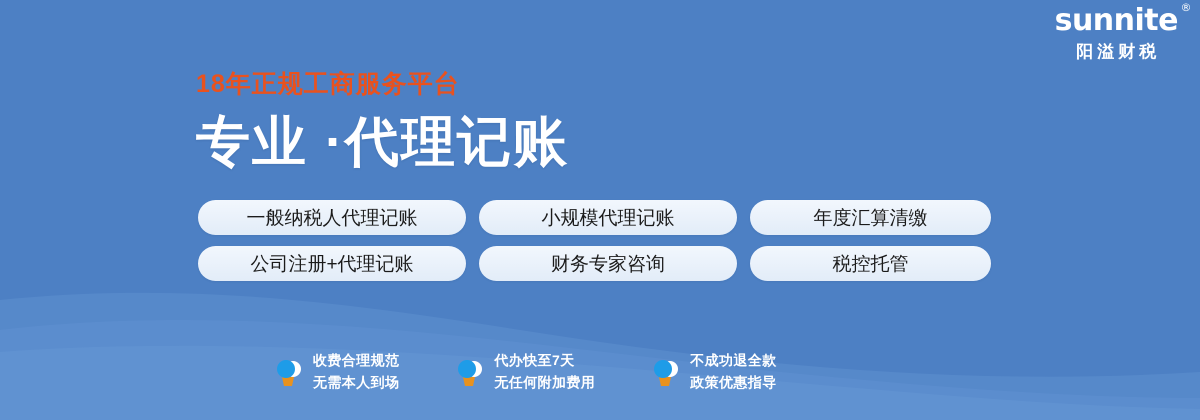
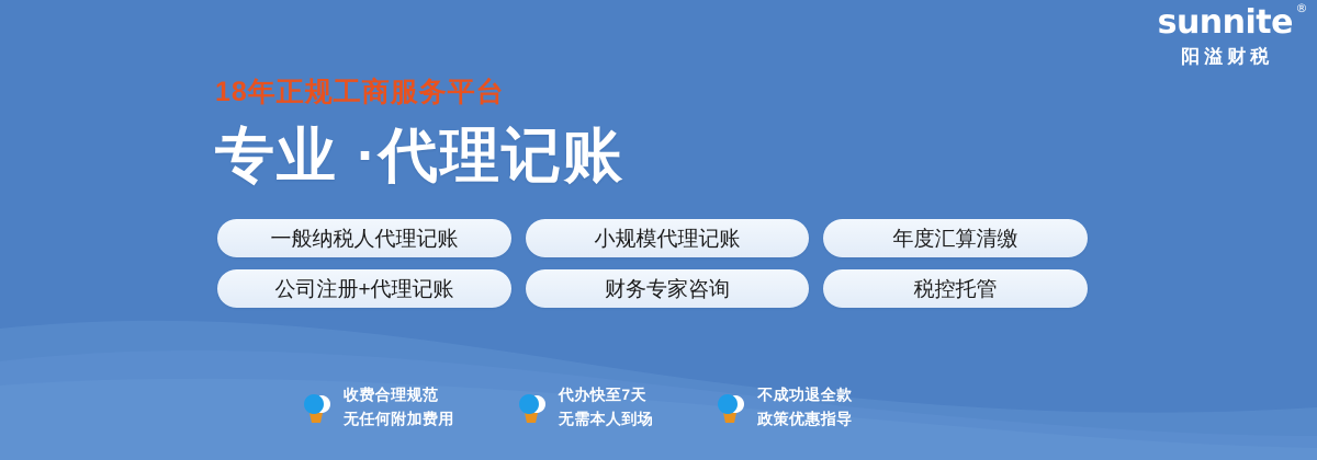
  sunnite
  ®
  阳溢财税
  18年正规工商服务平台
  专业 ·代理记账
  一般纳税人代理记账
  小规模代理记账
  年度汇算清缴
  公司注册+代理记账
  财务专家咨询
  税控托管
  收费合理规范
- 无需本人到场
+ 无任何附加费用
  代办快至7天
- 无任何附加费用
+ 无需本人到场
  不成功退全款
  政策优惠指导
